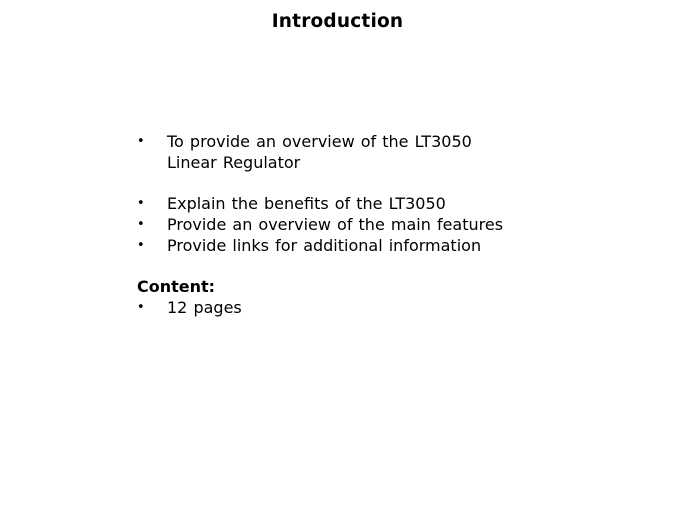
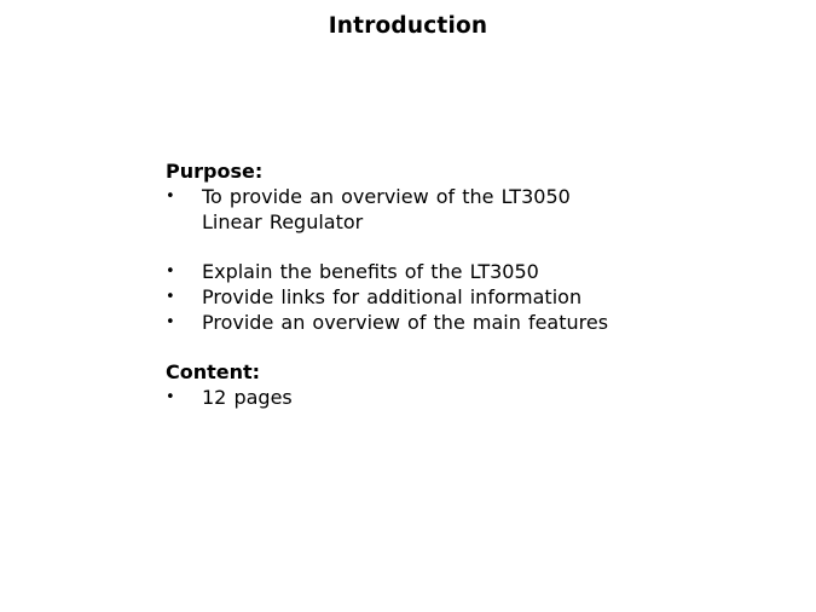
  Introduction
+ Purpose:
  •
  To provide an overview of the LT3050 Linear Regulator
  •
  Explain the benefits of the LT3050
  •
- Provide an overview of the main features
+ Provide links for additional information
  •
- Provide links for additional information
+ Provide an overview of the main features
  Content:
  •
  12 pages
